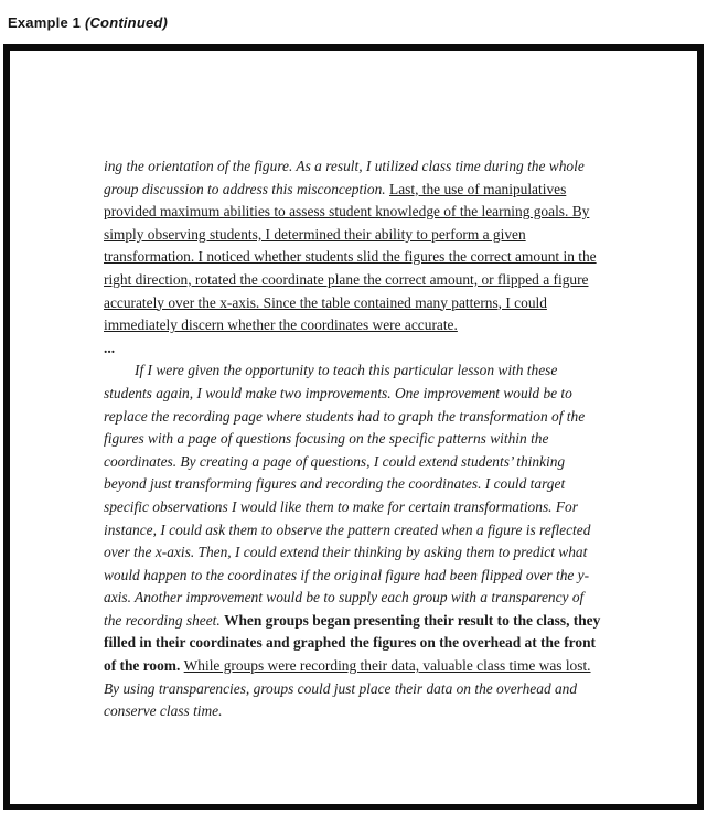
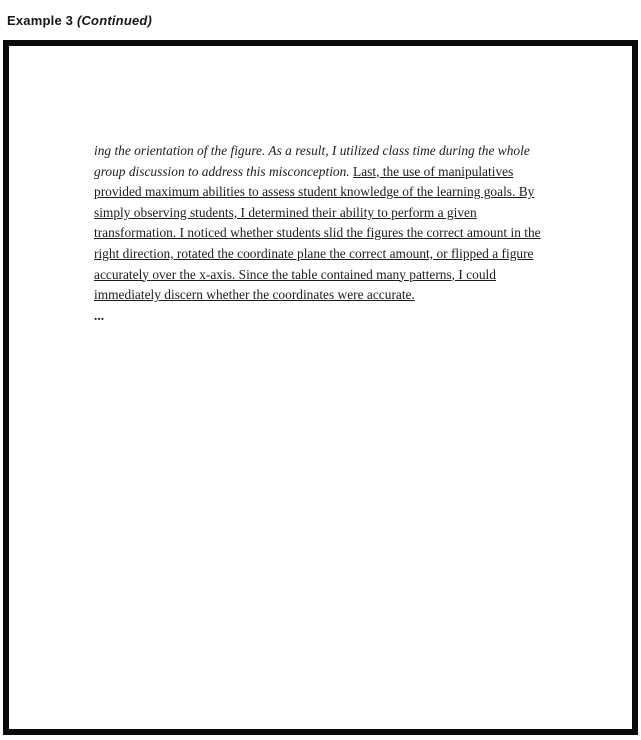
- Example 1 (Continued)
+ Example 3 (Continued)
  ing the orientation of the figure. As a result, I utilized class time during the whole group discussion to address this misconception. Last, the use of manipulatives provided maximum abilities to assess student knowledge of the learning goals. By simply observing students, I determined their ability to perform a given transformation. I noticed whether students slid the figures the correct amount in the right direction, rotated the coordinate plane the correct amount, or flipped a figure accurately over the x-axis. Since the table contained many patterns, I could immediately discern whether the coordinates were accurate.
  ...
- If I were given the opportunity to teach this particular lesson with these students again, I would make two improvements. One improvement would be to replace the recording page where students had to graph the transformation of the figures with a page of questions focusing on the specific patterns within the coordinates. By creating a page of questions, I could extend students’ thinking beyond just transforming figures and recording the coordinates. I could target specific observations I would like them to make for certain transformations. For instance, I could ask them to observe the pattern created when a figure is reflected over the x-axis. Then, I could extend their thinking by asking them to predict what would happen to the coordinates if the original figure had been flipped over the y-axis. Another improvement would be to supply each group with a transparency of the recording sheet. When groups began presenting their result to the class, they filled in their coordinates and graphed the figures on the overhead at the front of the room. While groups were recording their data, valuable class time was lost. By using transparencies, groups could just place their data on the overhead and conserve class time.
